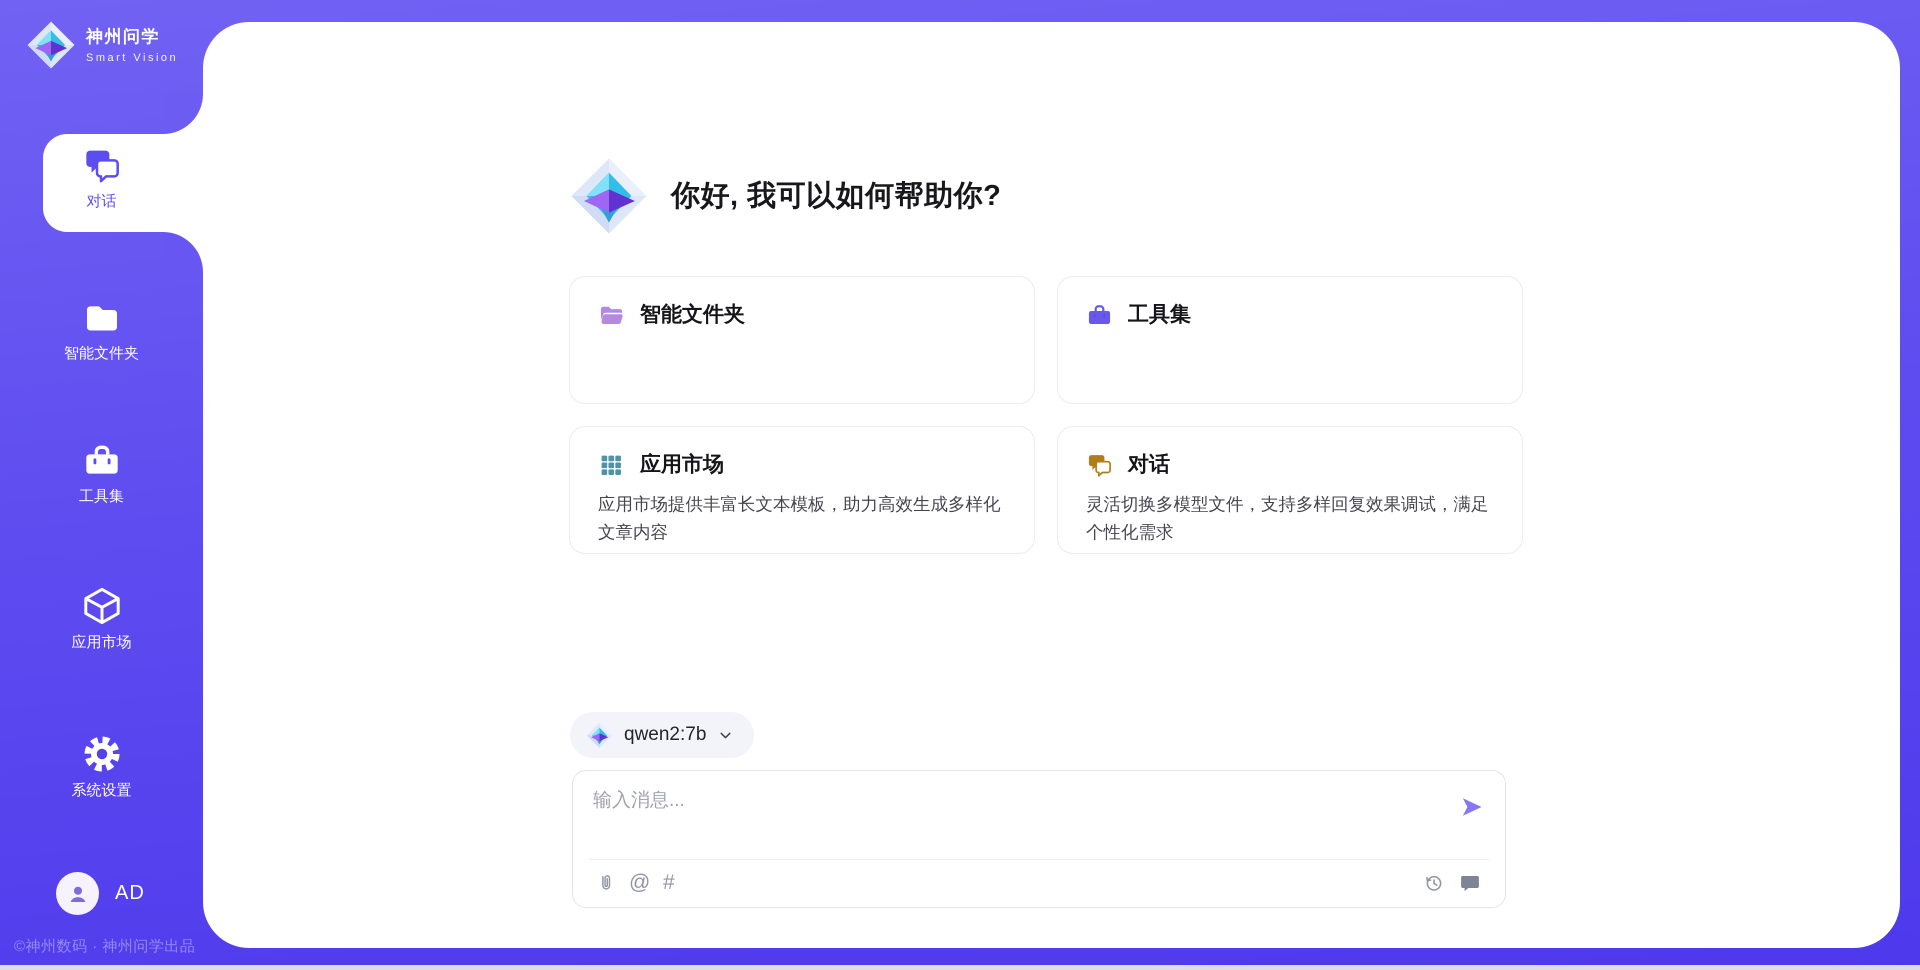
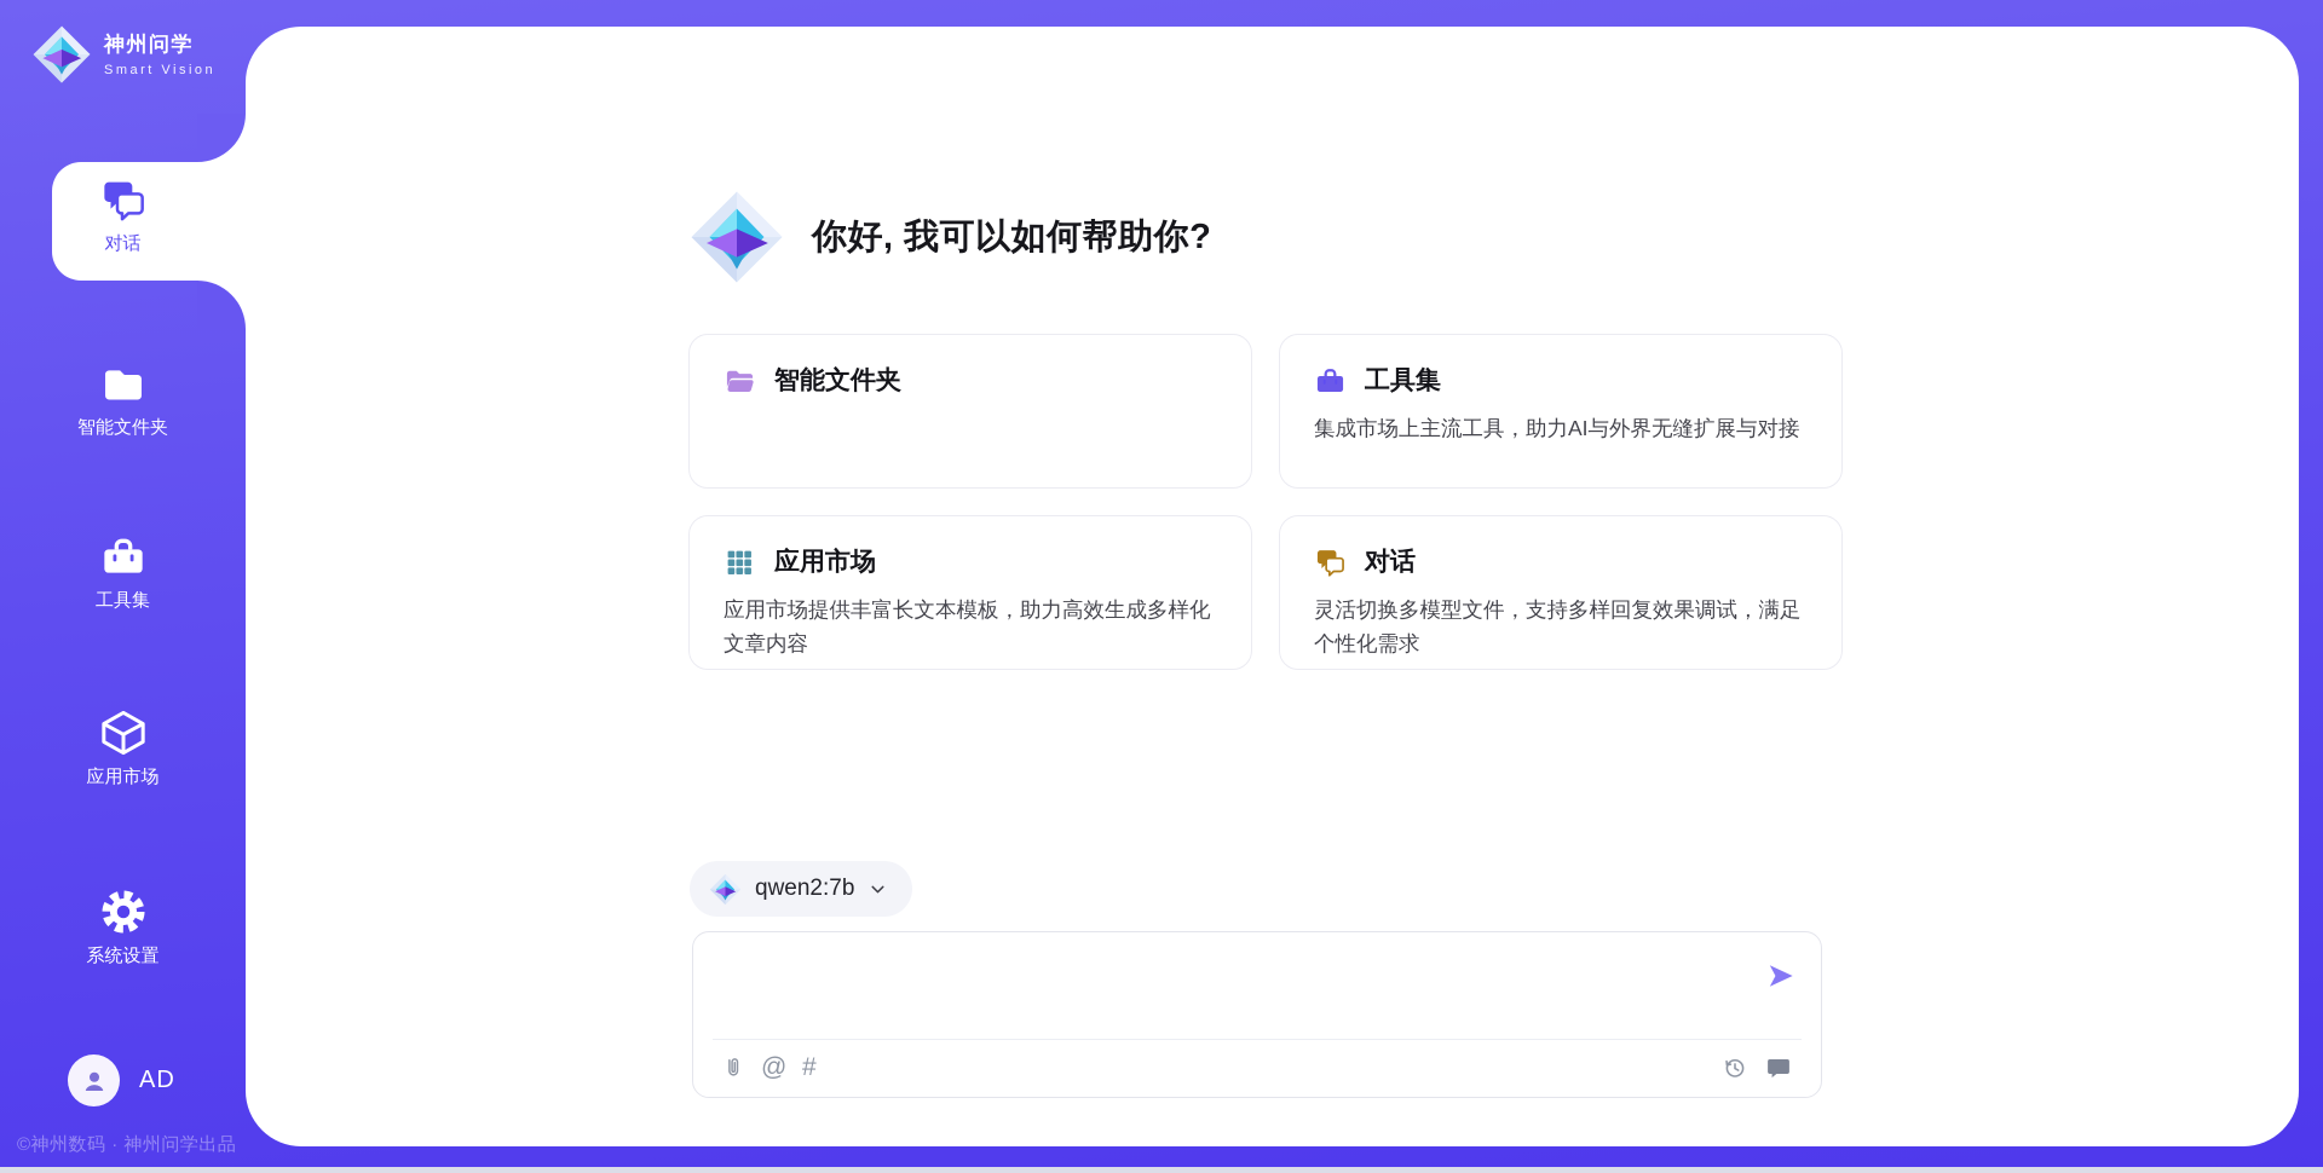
  神州问学
  Smart Vision
  对话
  智能文件夹
  工具集
  应用市场
  系统设置
  AD
  ©神州数码 · 神州问学出品
  你好, 我可以如何帮助你?
  智能文件夹
  工具集
+ 集成市场上主流工具，助力AI与外界无缝扩展与对接
  应用市场
  应用市场提供丰富长文本模板，助力高效生成多样化文章内容
  对话
  灵活切换多模型文件，支持多样回复效果调试，满足个性化需求
  qwen2:7b
- 输入消息...
  @
  #
